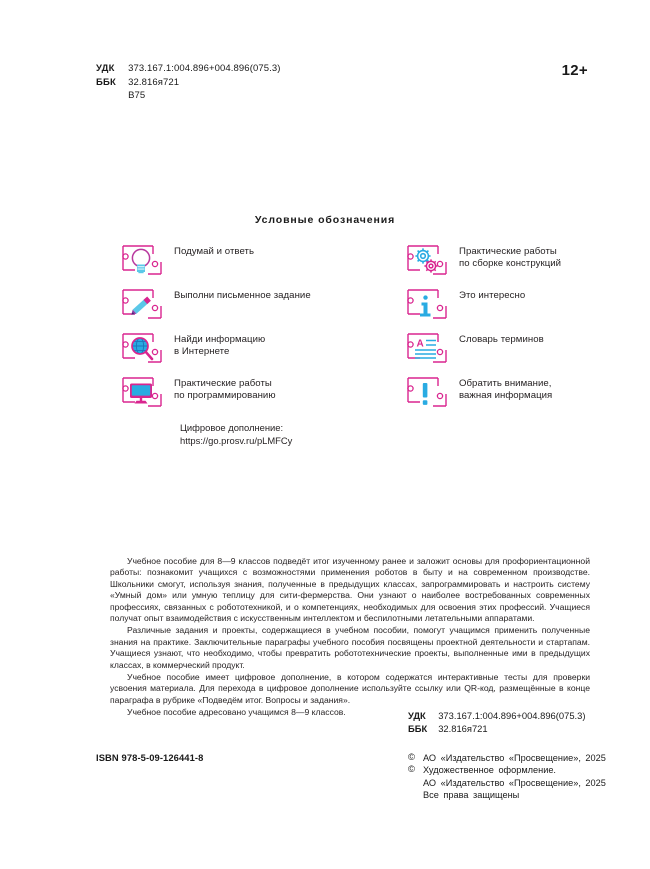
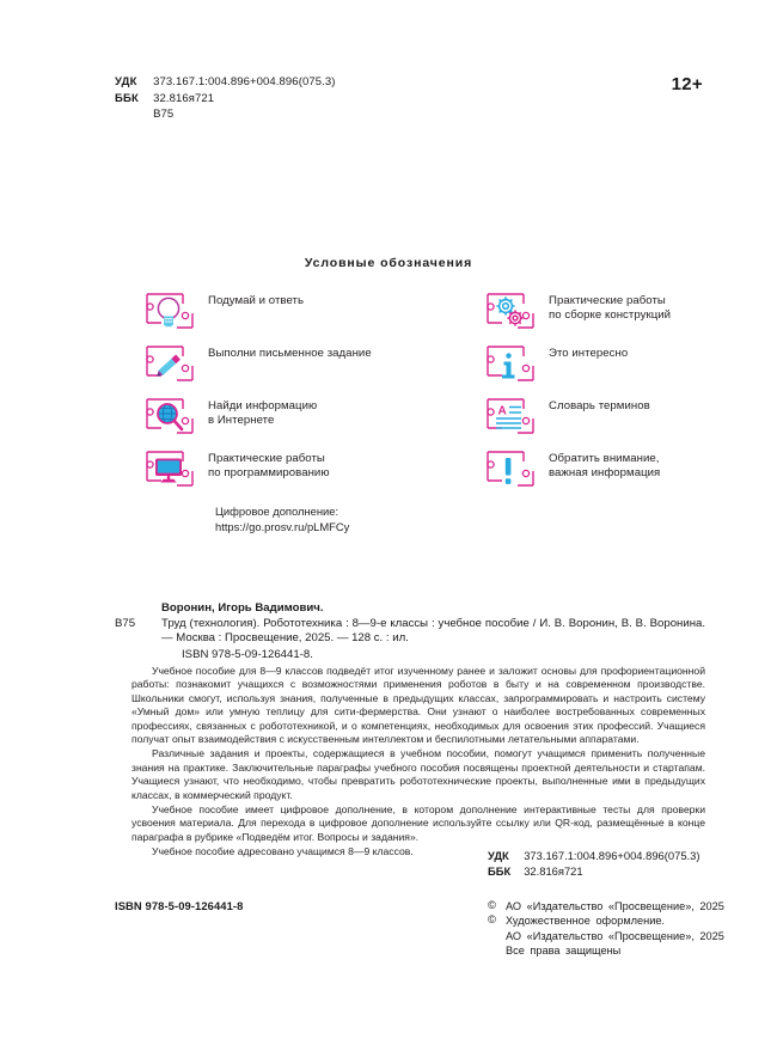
  УДК	373.167.1:004.896+004.896(075.3)
  ББК	32.816я721
  	В75
  12+
  Условные обозначения
  Подумай и ответь
  Практические работы
  по сборке конструкций
  Выполни письменное задание
  Это интересно
  Найди информацию
  в Интернете
  A
  Словарь терминов
  Практические работы
  по программированию
  Обратить внимание,
  важная информация
  Цифровое дополнение:
  https://go.prosv.ru/pLMFCy
+ Воронин, Игорь Вадимович.
+ В75
+ Труд (технология). Робототехника : 8—9-е классы : учебное пособие / И. В. Воронин, В. В. Воронина. — Москва : Просвещение, 2025. — 128 с. : ил.
+ ISBN 978-5-09-126441-8.
  Учебное пособие для 8—9 классов подведёт итог изученному ранее и заложит основы для профориентационной работы: познакомит учащихся с возможностями применения роботов в быту и на современном производстве. Школьники смогут, используя знания, полученные в предыдущих классах, запрограммировать и настроить систему «Умный дом» или умную теплицу для сити-фермерства. Они узнают о наиболее востребованных современных профессиях, связанных с робототехникой, и о компетенциях, необходимых для освоения этих профессий. Учащиеся получат опыт взаимодействия с искусственным интеллектом и беспилотными летательными аппаратами.
  Различные задания и проекты, содержащиеся в учебном пособии, помогут учащимся применить полученные знания на практике. Заключительные параграфы учебного пособия посвящены проектной деятельности и стартапам. Учащиеся узнают, что необходимо, чтобы превратить робототехнические проекты, выполненные ими в предыдущих классах, в коммерческий продукт.
- Учебное пособие имеет цифровое дополнение, в котором содержатся интерактивные тесты для проверки усвоения материала. Для перехода в цифровое дополнение используйте ссылку или QR-код, размещённые в конце параграфа в рубрике «Подведём итог. Вопросы и задания».
+ Учебное пособие имеет цифровое дополнение, в котором дополнение интерактивные тесты для проверки усвоения материала. Для перехода в цифровое дополнение используйте ссылку или QR-код, размещённые в конце параграфа в рубрике «Подведём итог. Вопросы и задания».
  Учебное пособие адресовано учащимся 8—9 классов.
  УДК	373.167.1:004.896+004.896(075.3)
  ББК	32.816я721
  ISBN 978-5-09-126441-8
  ©
  АО «Издательство «Просвещение», 2025
  ©
  Художественное оформление.
  АО «Издательство «Просвещение», 2025
  Все права защищены
